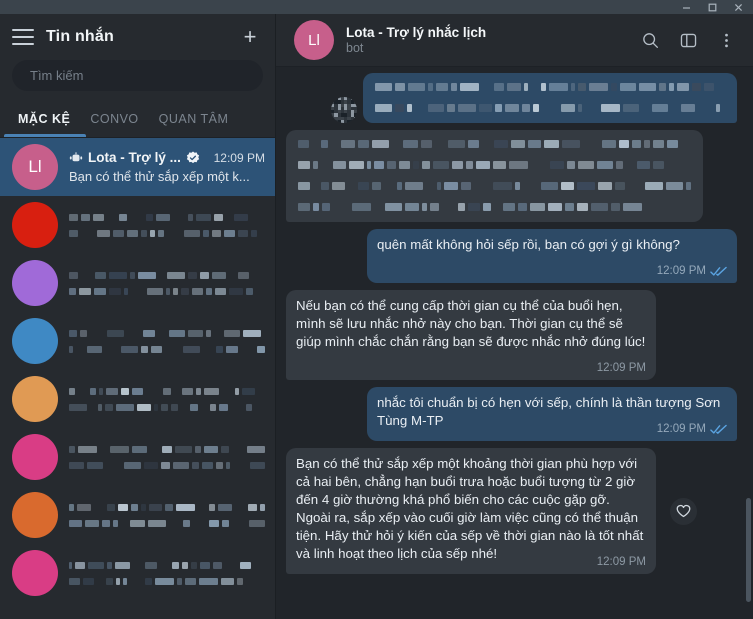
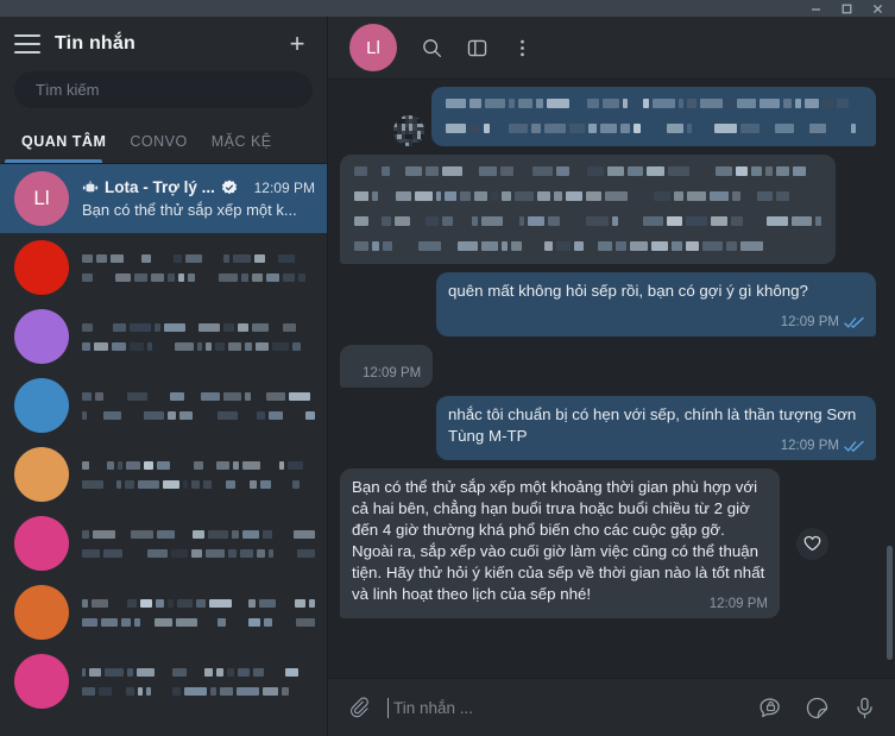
  Tin nhắn
  +
  Tìm kiếm
- MẶC KỆ
+ QUAN TÂM
  CONVO
- QUAN TÂM
+ MẶC KỆ
  Ll
  Lota - Trợ lý ...
  12:09 PM
  Bạn có thể thử sắp xếp một k...
  Ll
- Lota - Trợ lý nhắc lịch
- bot
  quên mất không hỏi sếp rồi, bạn có gợi ý gì không?
  12:09 PM
- Nếu bạn có thể cung cấp thời gian cụ thể của buổi hẹn, mình sẽ lưu nhắc nhở này cho bạn. Thời gian cụ thể sẽ giúp mình chắc chắn rằng bạn sẽ được nhắc nhở đúng lúc!
  12:09 PM
  nhắc tôi chuẩn bị có hẹn với sếp, chính là thần tượng Sơn Tùng M-TP
  12:09 PM
- Bạn có thể thử sắp xếp một khoảng thời gian phù hợp với cả hai bên, chẳng hạn buổi trưa hoặc buổi tượng từ 2 giờ đến 4 giờ thường khá phổ biến cho các cuộc gặp gỡ. Ngoài ra, sắp xếp vào cuối giờ làm việc cũng có thể thuận tiện. Hãy thử hỏi ý kiến của sếp về thời gian nào là tốt nhất và linh hoạt theo lịch của sếp nhé!
+ Bạn có thể thử sắp xếp một khoảng thời gian phù hợp với cả hai bên, chẳng hạn buổi trưa hoặc buổi chiều từ 2 giờ đến 4 giờ thường khá phổ biến cho các cuộc gặp gỡ. Ngoài ra, sắp xếp vào cuối giờ làm việc cũng có thể thuận tiện. Hãy thử hỏi ý kiến của sếp về thời gian nào là tốt nhất và linh hoạt theo lịch của sếp nhé!
  12:09 PM
+ Tin nhắn ...
